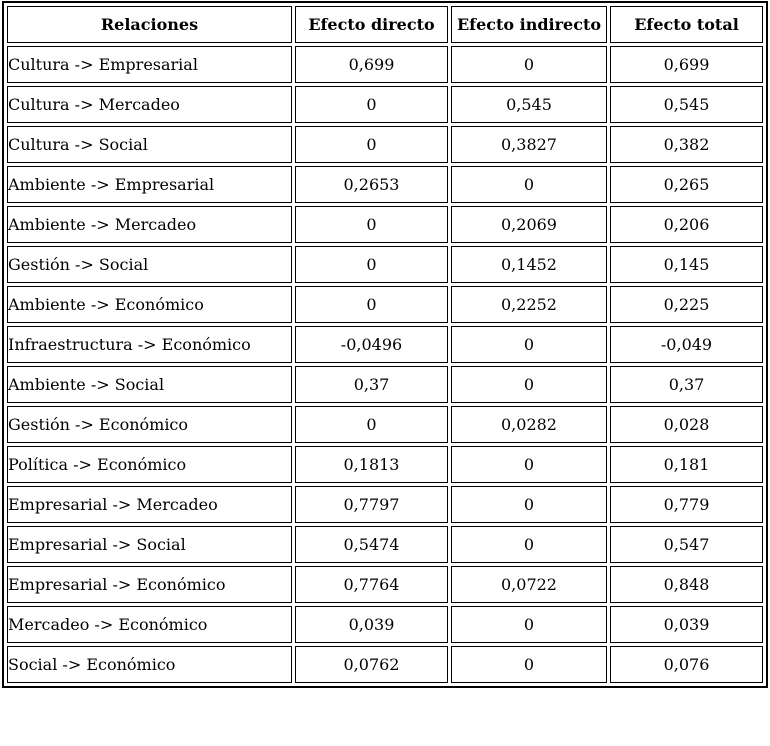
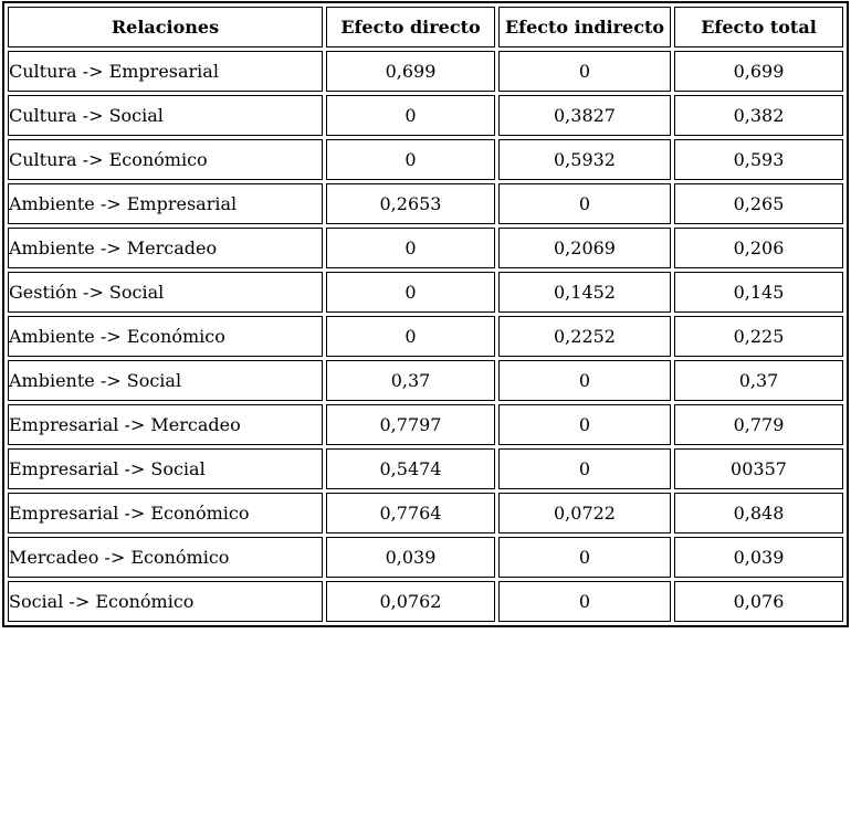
  Relaciones	Efecto directo	Efecto indirecto	Efecto total
  Cultura -> Empresarial	0,699	0	0,699
- Cultura -> Mercadeo	0	0,545	0,545
  Cultura -> Social	0	0,3827	0,382
+ Cultura -> Económico	0	0,5932	0,593
  Ambiente -> Empresarial	0,2653	0	0,265
  Ambiente -> Mercadeo	0	0,2069	0,206
  Gestión -> Social	0	0,1452	0,145
  Ambiente -> Económico	0	0,2252	0,225
- Infraestructura -> Económico	-0,0496	0	-0,049
  Ambiente -> Social	0,37	0	0,37
- Gestión -> Económico	0	0,0282	0,028
- Política -> Económico	0,1813	0	0,181
  Empresarial -> Mercadeo	0,7797	0	0,779
- Empresarial -> Social	0,5474	0	0,547
+ Empresarial -> Social	0,5474	0	00357
  Empresarial -> Económico	0,7764	0,0722	0,848
  Mercadeo -> Económico	0,039	0	0,039
  Social -> Económico	0,0762	0	0,076
